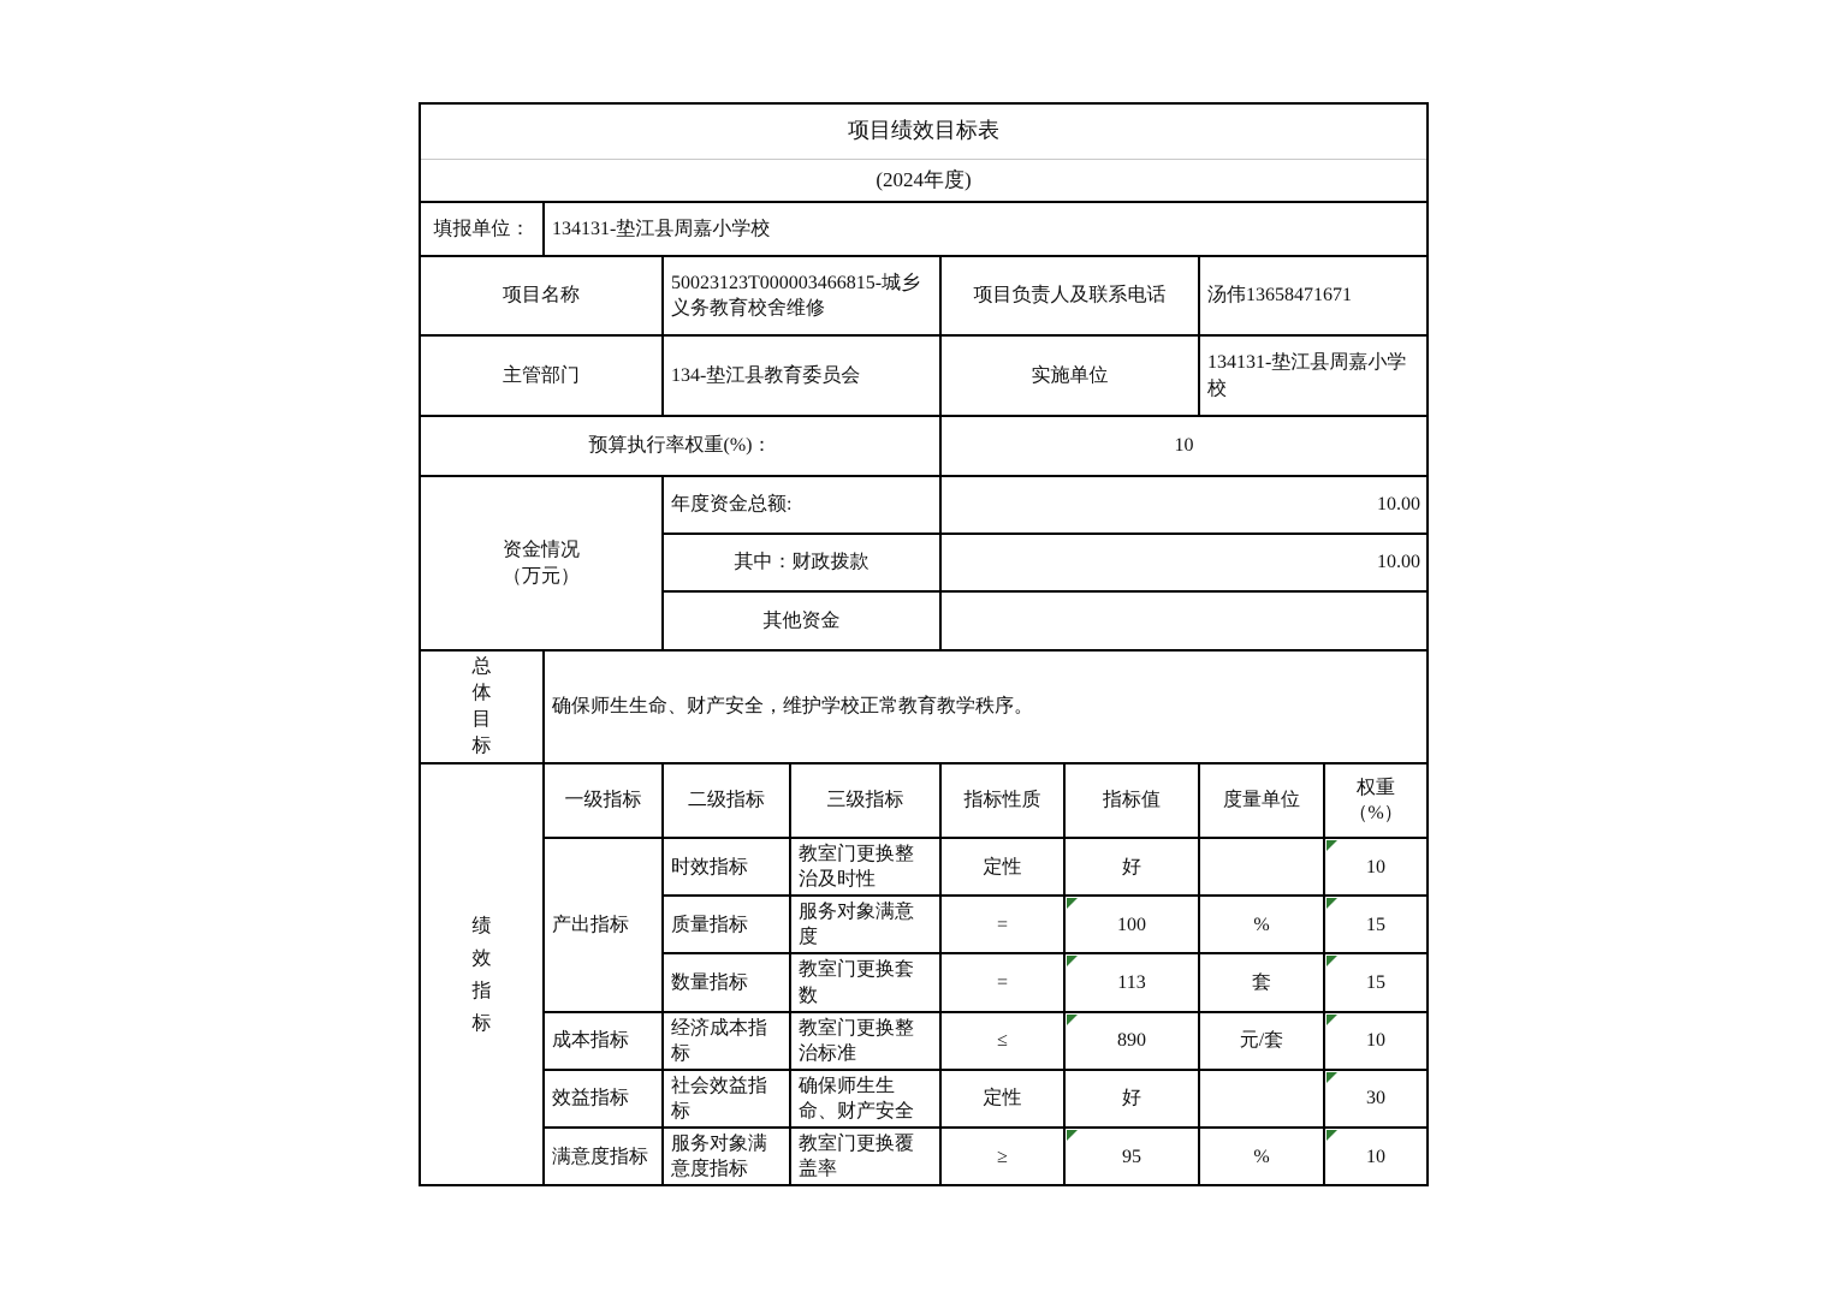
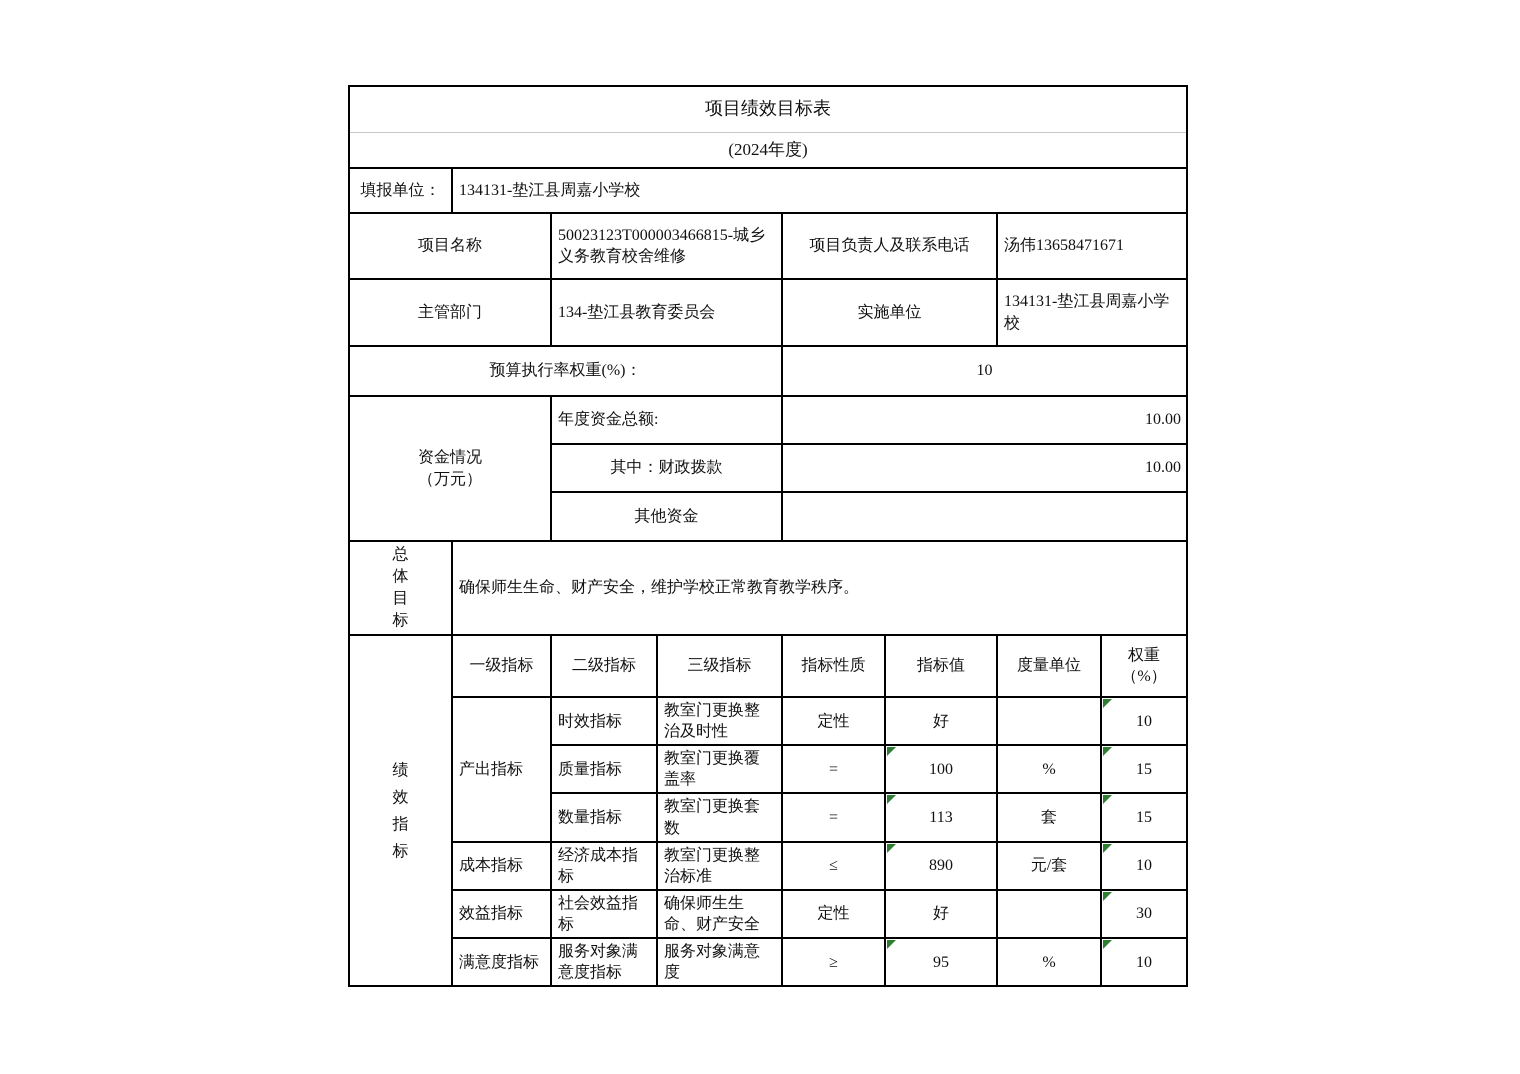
  项目绩效目标表
  (2024年度)
  填报单位：	134131-垫江县周嘉小学校
  项目名称	50023123T000003466815-城乡义务教育校舍维修	项目负责人及联系电话	汤伟13658471671
  主管部门	134-垫江县教育委员会	实施单位	134131-垫江县周嘉小学校
  预算执行率权重(%)：	10
  资金情况 （万元）	年度资金总额:	10.00
  其中：财政拨款	10.00
  其他资金
  总体目标	确保师生生命、财产安全，维护学校正常教育教学秩序。
  绩效指标	一级指标	二级指标	三级指标	指标性质	指标值	度量单位	权重（%）
  产出指标	时效指标	教室门更换整治及时性	定性	好		10
- 质量指标	服务对象满意度	=	100	%	15
+ 质量指标	教室门更换覆盖率	=	100	%	15
  数量指标	教室门更换套数	=	113	套	15
  成本指标	经济成本指标	教室门更换整治标准	≤	890	元/套	10
  效益指标	社会效益指标	确保师生生命、财产安全	定性	好		30
- 满意度指标	服务对象满意度指标	教室门更换覆盖率	≥	95	%	10
+ 满意度指标	服务对象满意度指标	服务对象满意度	≥	95	%	10
